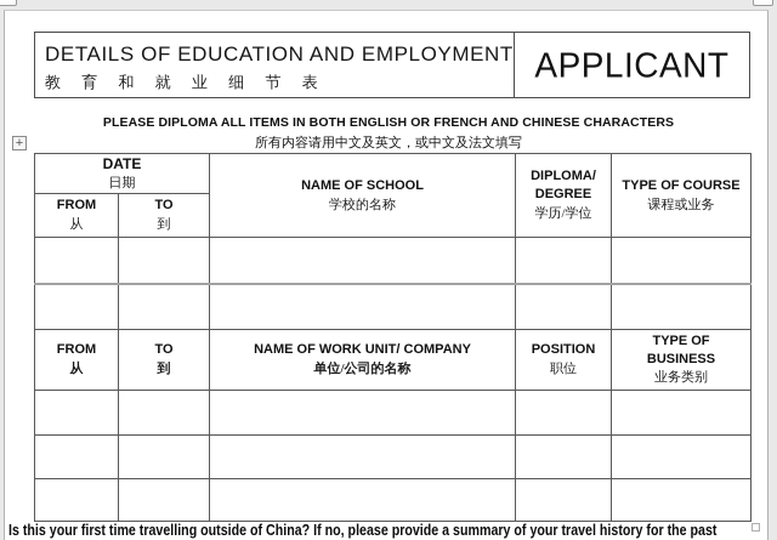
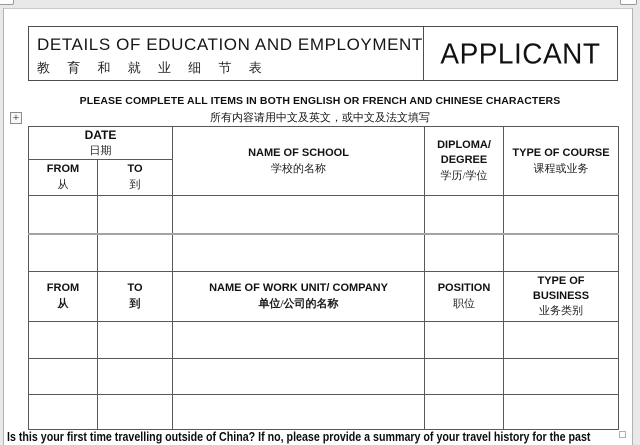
  DETAILS OF EDUCATION AND EMPLOYMENT
  教 育 和 就 业 细 节 表
  APPLICANT
- PLEASE DIPLOMA ALL ITEMS IN BOTH ENGLISH OR FRENCH AND CHINESE CHARACTERS
+ PLEASE COMPLETE ALL ITEMS IN BOTH ENGLISH OR FRENCH AND CHINESE CHARACTERS
  所有内容请用中文及英文，或中文及法文填写
  +
  DATE 日期	NAME OF SCHOOL 学校的名称	DIPLOMA/ DEGREE 学历/学位	TYPE OF COURSE 课程或业务
  FROM 从	TO 到
  FROM 从	TO 到	NAME OF WORK UNIT/ COMPANY 单位/公司的名称	POSITION 职位	TYPE OF BUSINESS 业务类别
  Is this your first time travelling outside of China? If no, please provide a summary of your travel history for the past
